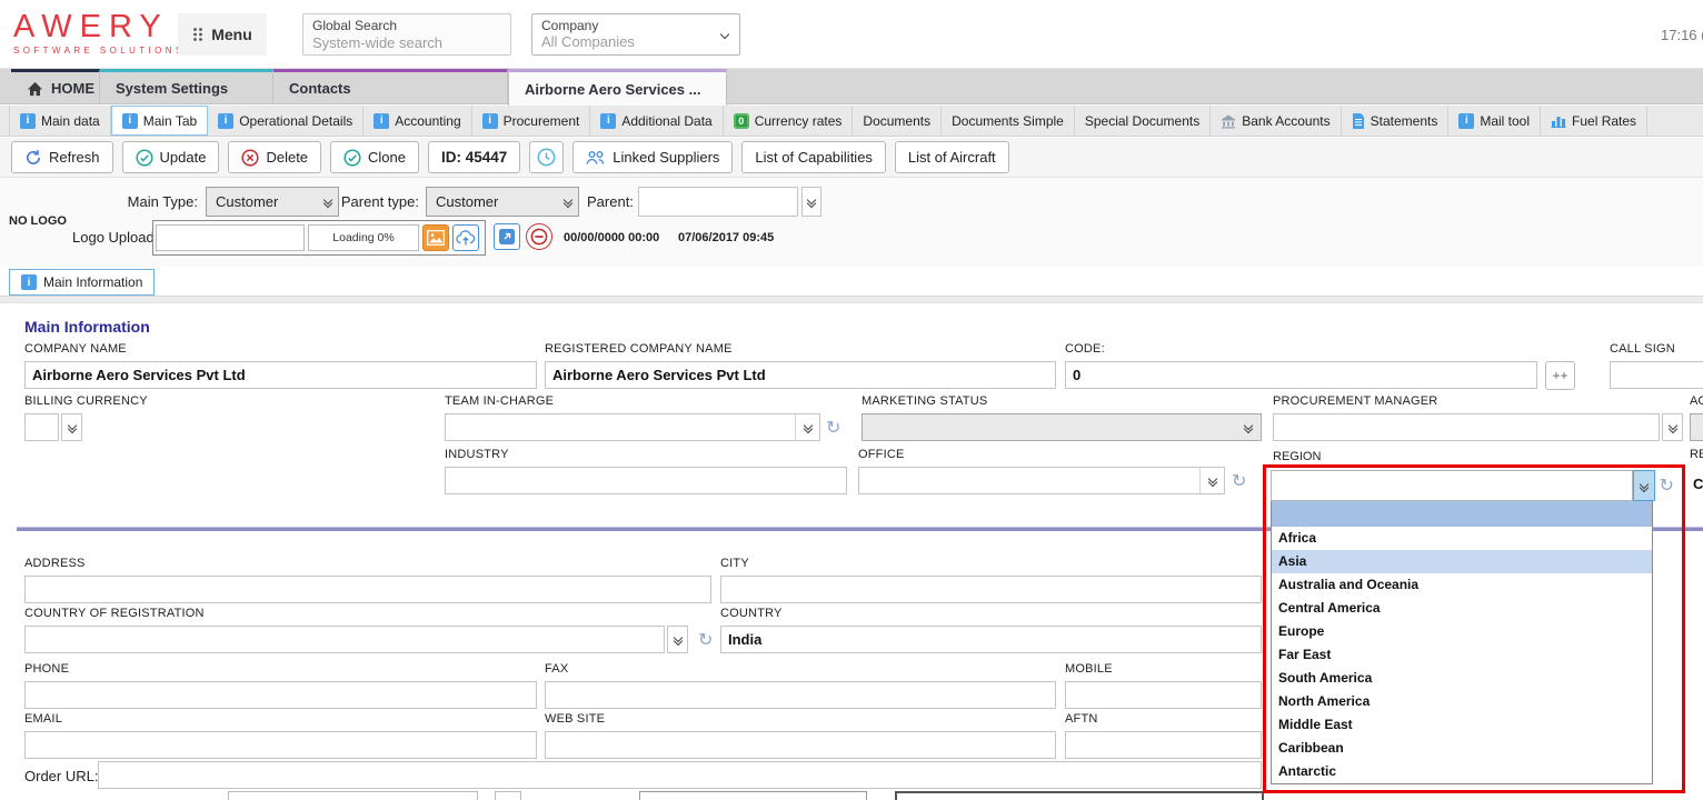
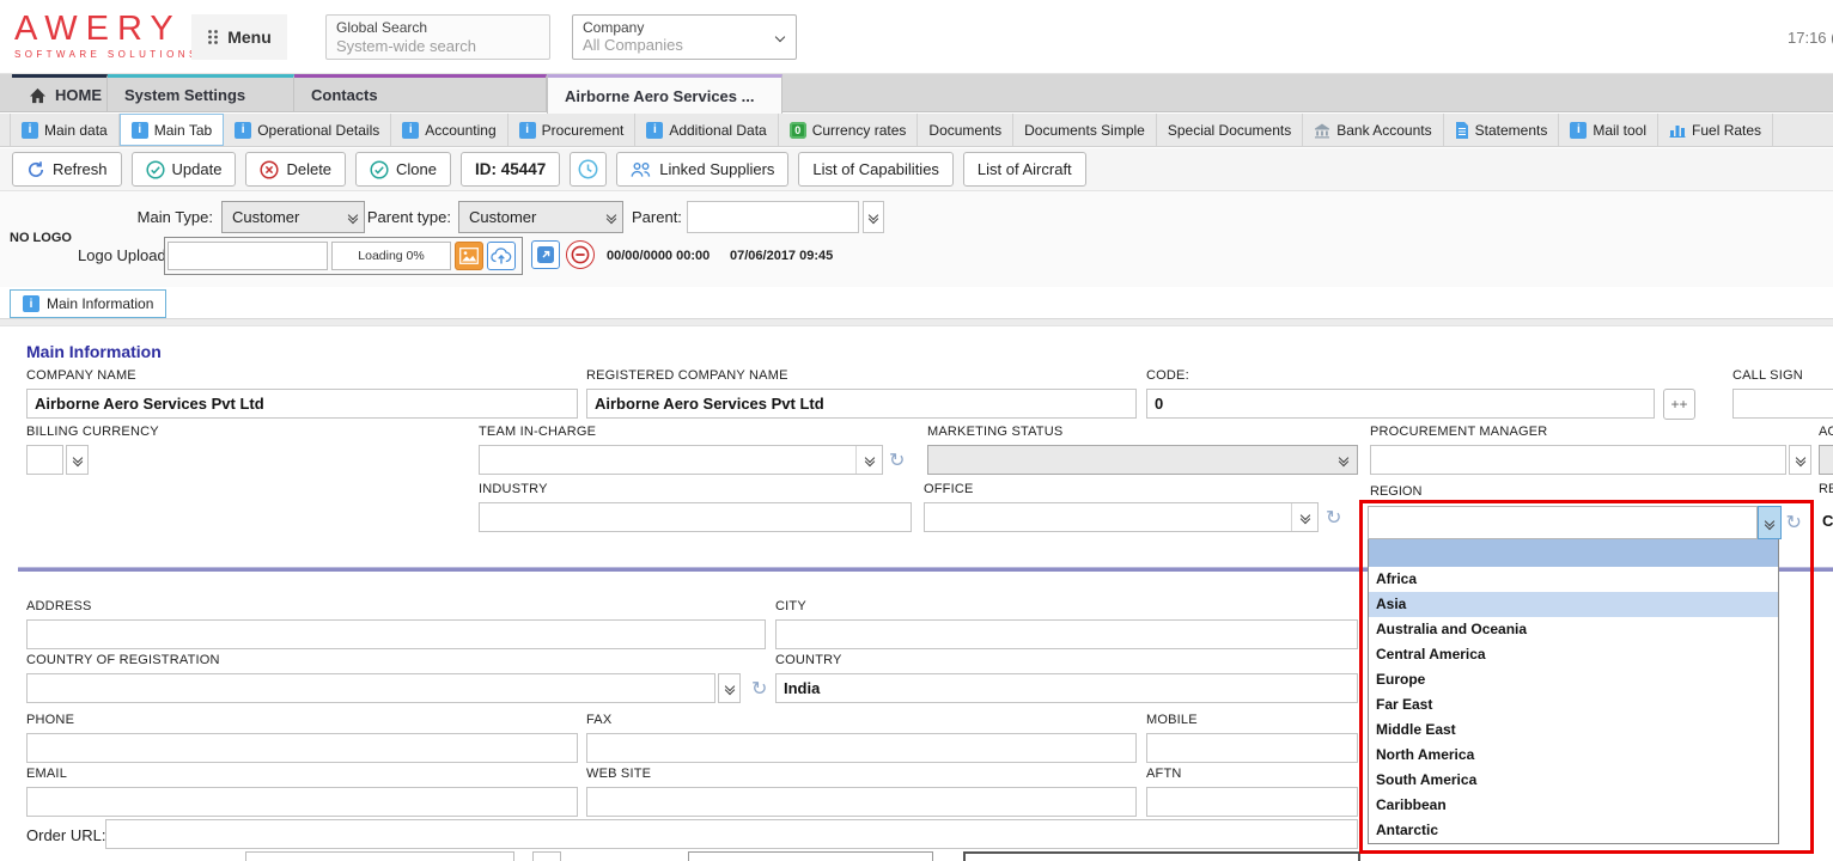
  AWERY
  SOFTWARE SOLUTION
  Menu
  Global Search
  System-wide search
  Company
  All Companies
  17:16
  HOME
  System Settings
  Contacts
  Airborne Aero Services ...
  i
  Main data
  i
  Main Tab
  i
  Operational Details
  i
  Accounting
  i
  Procurement
  i
  Additional Data
  0
  Currency rates
  Documents
  Documents Simple
  Special Documents
  Bank Accounts
  Statements
  i
  Mail tool
  Fuel Rates
  Refresh
  Update
  Delete
  Clone
  ID: 45447
  Linked Suppliers
  List of Capabilities
  List of Aircraft
  NO LOGO
  Main Type:
  Customer
  Parent type:
  Customer
  Parent:
  Logo Upload
  Loading 0%
  00/00/0000 00:00
  07/06/2017 09:45
  i
  Main Information
  Main Information
  COMPANY NAME
  Airborne Aero Services Pvt Ltd
  REGISTERED COMPANY NAME
  Airborne Aero Services Pvt Ltd
  CODE:
  0
  ++
  CALL SIGN
  BILLING CURRENCY
  TEAM IN-CHARGE
  ↻
  MARKETING STATUS
  PROCUREMENT MANAGER
  AC
  INDUSTRY
  OFFICE
  ↻
  REGION
  C
  ADDRESS
  CITY
  COUNTRY OF REGISTRATION
  ↻
  COUNTRY
  India
  PHONE
  FAX
  MOBILE
  EMAIL
  WEB SITE
  AFTN
  Order URL:
  ↻
  Africa
  Asia
  Australia and Oceania
  Central America
  Europe
  Far East
- South America
+ Middle East
  North America
- Middle East
+ South America
  Caribbean
  Antarctic
